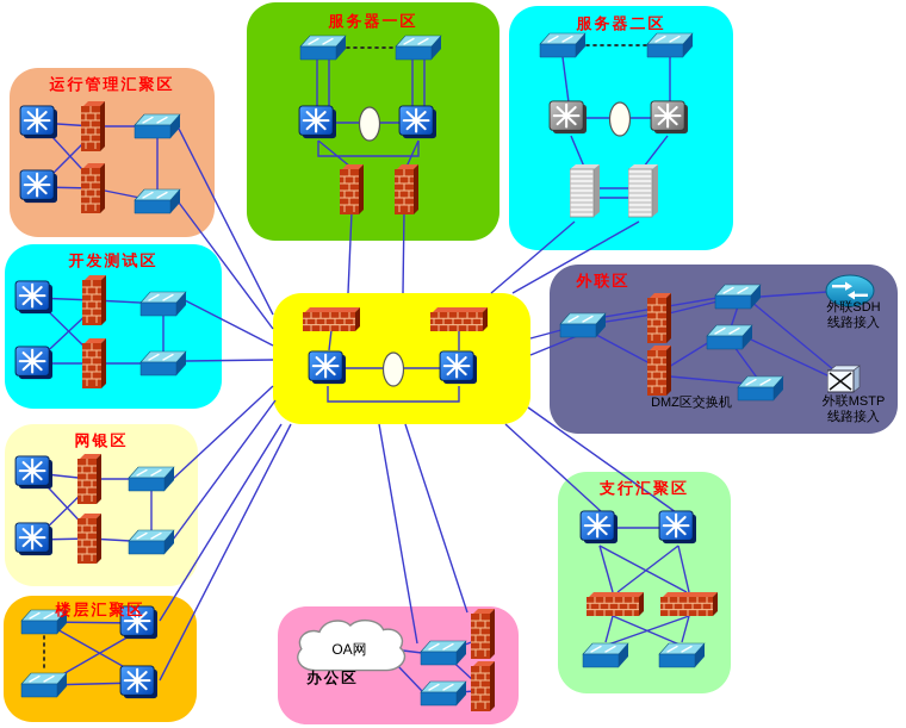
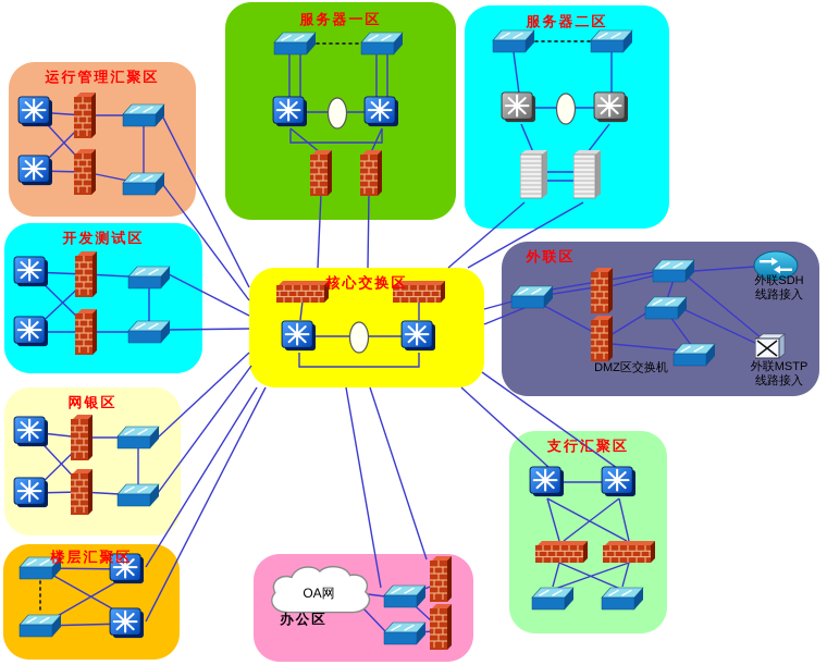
  运行管理汇聚区
  服务器一区
  服务器二区
  开发测试区
+ 核心交换区
  外联区
  网银区
  支行汇聚区
  楼层汇聚区
  办公区
  OA网
  DMZ区交换机
  外联SDH
  线路接入
  外联MSTP
  线路接入
